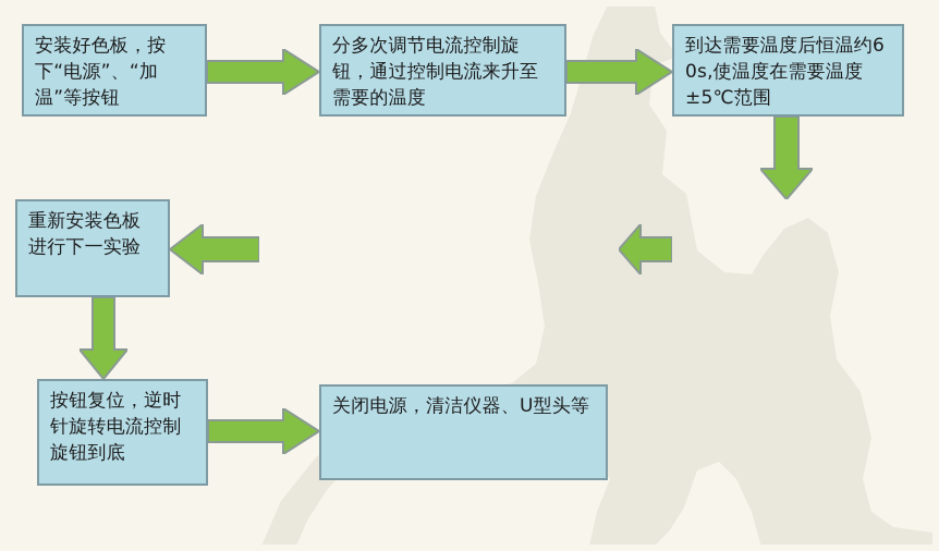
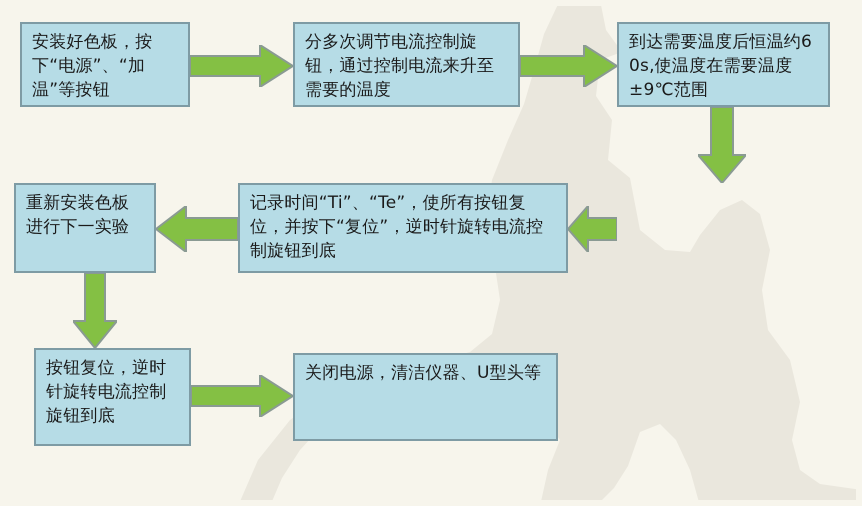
  安装好色板，按下“电源”、“加温”等按钮
  分多次调节电流控制旋钮，通过控制电流来升至需要的温度
- 到达需要温度后恒温约60s,使温度在需要温度±5℃范围
+ 到达需要温度后恒温约60s,使温度在需要温度±9℃范围
+ 记录时间“Ti”、“Te”，使所有按钮复位，并按下“复位”，逆时针旋转电流控制旋钮到底
  重新安装色板进行下一实验
  按钮复位，逆时针旋转电流控制旋钮到底
  关闭电源，清洁仪器、U型头等
